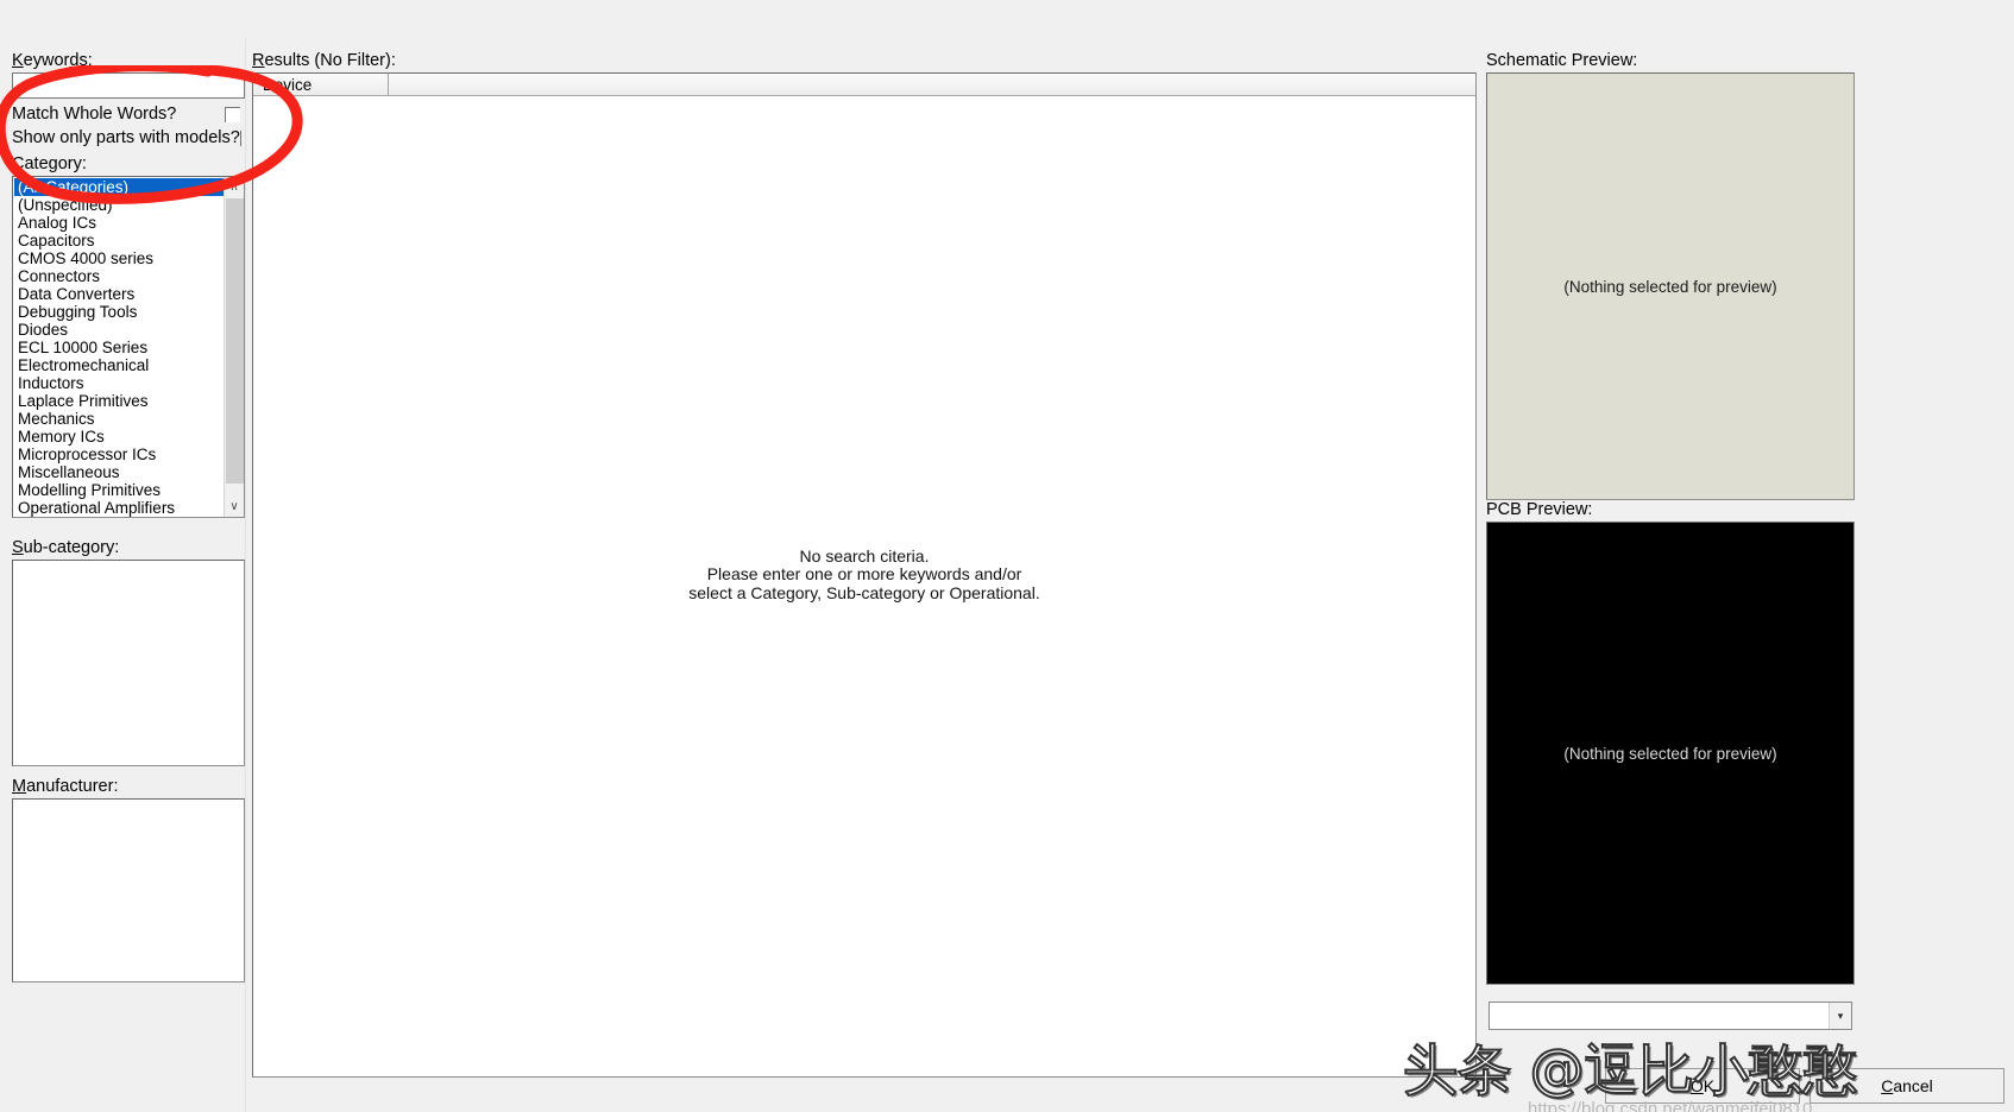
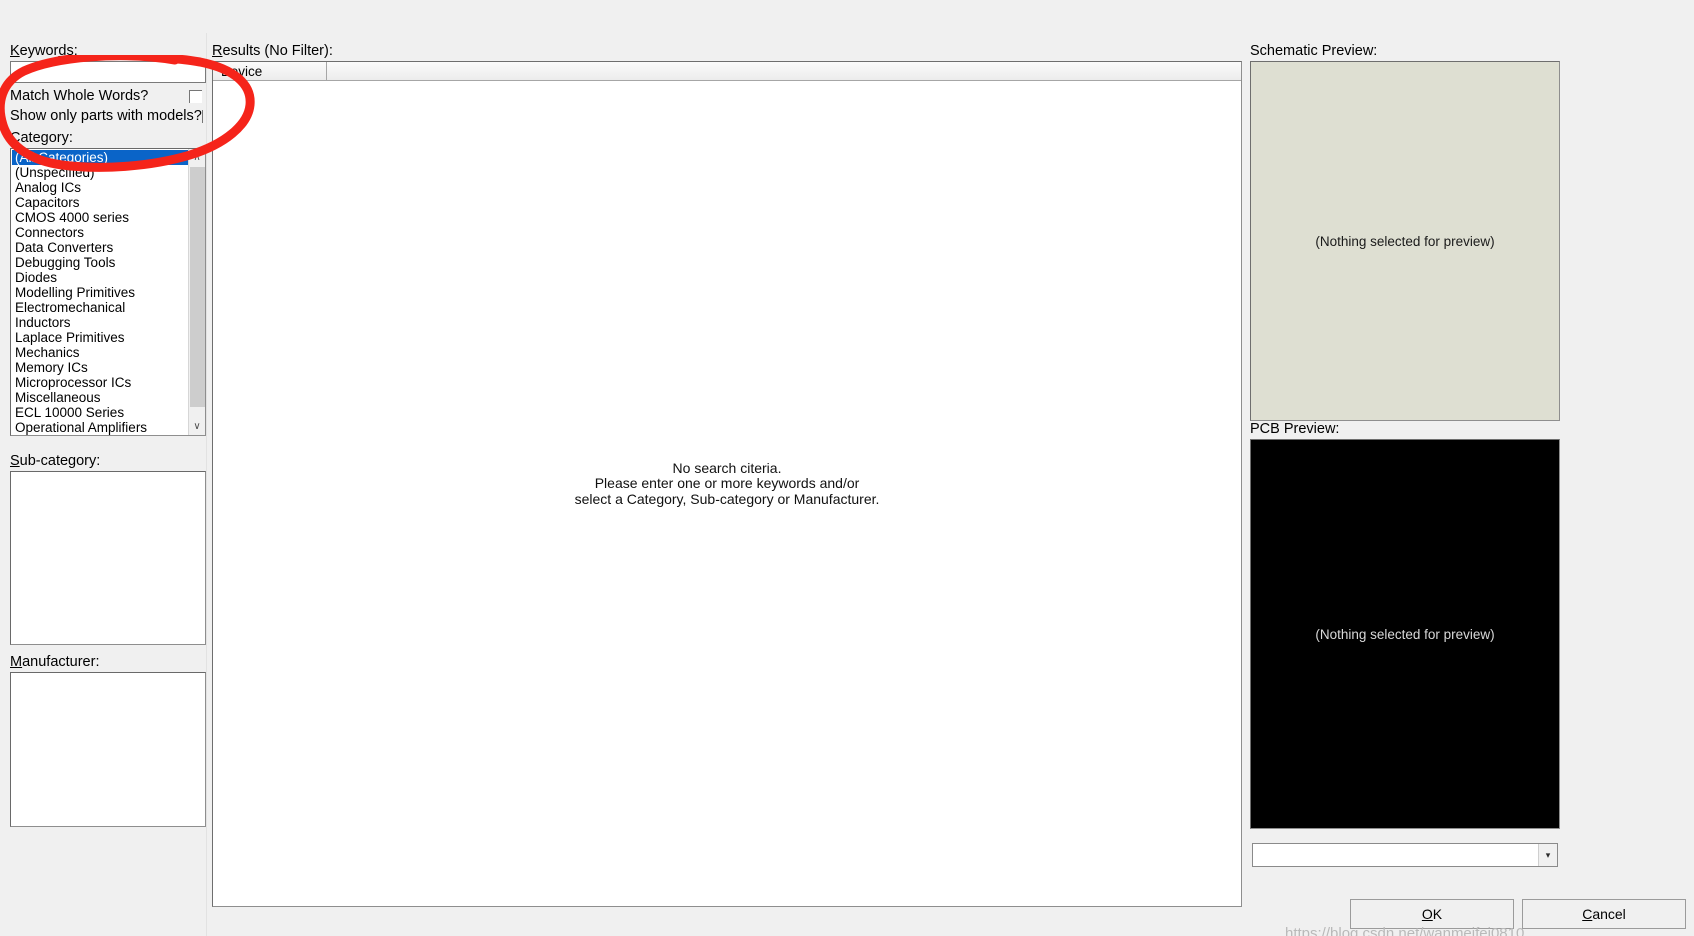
  Keywords:
  Match Whole Words?
  Show only parts with models?
  Category:
  (Aategories)
  (Unspecified)
  Analog ICs
  Capacitors
  CMOS 4000 series
  Connectors
  Data Converters
  Debugging Tools
  Diodes
- ECL 10000 Series
+ Modelling Primitives
  Electromechanical
  Inductors
  Laplace Primitives
  Mechanics
  Memory ICs
  Microprocessor ICs
  Miscellaneous
- Modelling Primitives
+ ECL 10000 Series
  Operational Amplifiers
  ∧
  ∨
  Sub-category:
  Manufacturer:
  Results (No Filter):
  No search citeria.
  Please enter one or more keywords and/or
- select a Category, Sub-category or Operational.
+ select a Category, Sub-category or Manufacturer.
  Schematic Preview:
  (Nothing selected for preview)
  PCB Preview:
  (Nothing selected for preview)
  ▾
  OK
  Cancel
- 头条 @逗比小憨憨
  https://blog.csdn.net/wanmeifei0810
